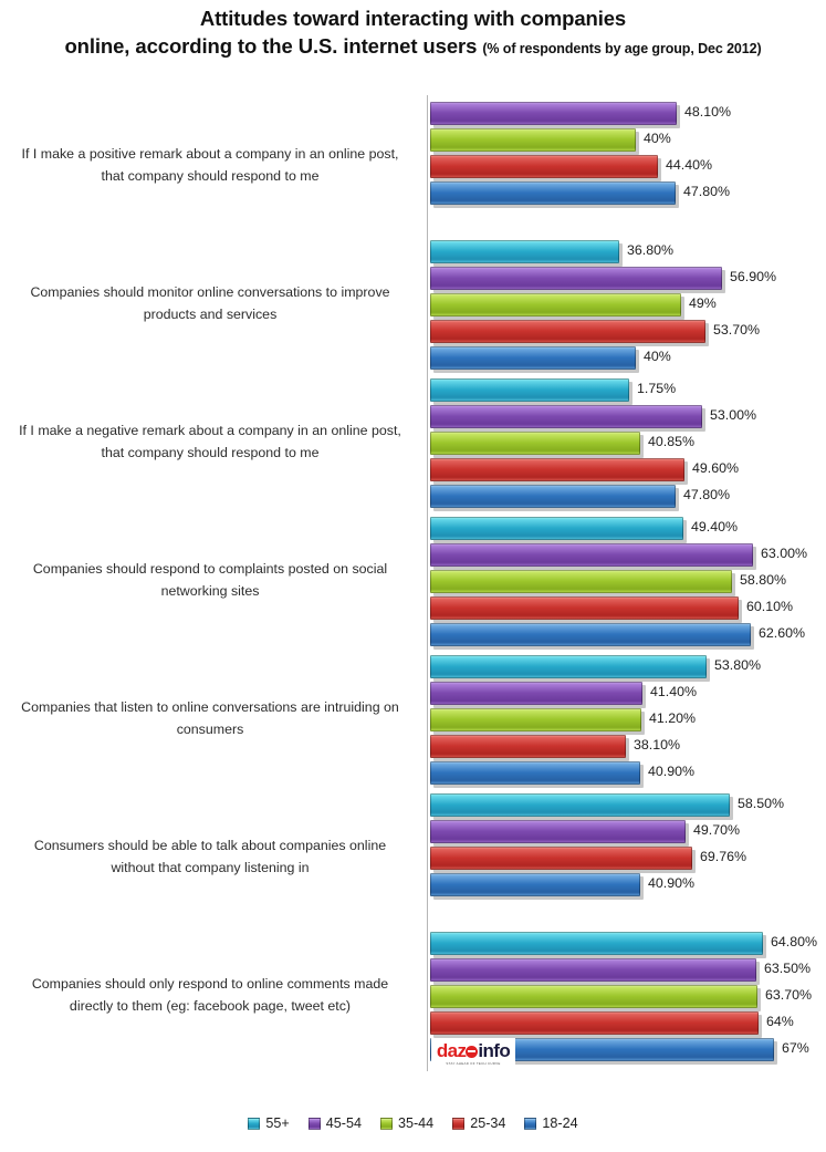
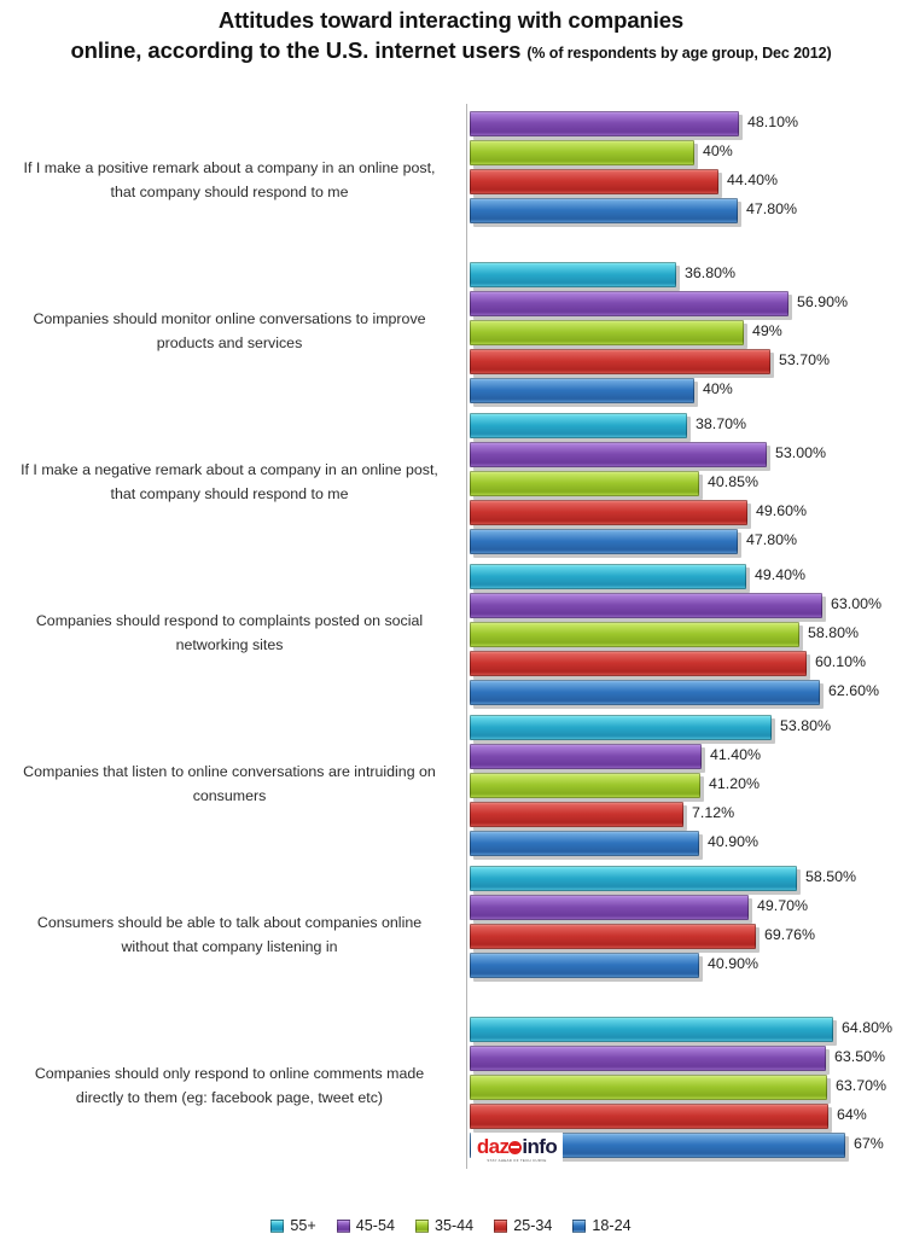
  Attitudes toward interacting with companies
  online, according to the U.S. internet users (% of respondents by age group, Dec 2012)
  If I make a positive remark about a company in an online post, that company should respond to me
  48.10%
  40%
  44.40%
  47.80%
  Companies should monitor online conversations to improve products and services
  36.80%
  56.90%
  49%
  53.70%
  40%
  If I make a negative remark about a company in an online post, that company should respond to me
- 1.75%
+ 38.70%
  53.00%
  40.85%
  49.60%
  47.80%
  Companies should respond to complaints posted on social networking sites
  49.40%
  63.00%
  58.80%
  60.10%
  62.60%
  Companies that listen to online conversations are intruiding on consumers
  53.80%
  41.40%
  41.20%
- 38.10%
+ 7.12%
  40.90%
  Consumers should be able to talk about companies online without that company listening in
  58.50%
  49.70%
  69.76%
  40.90%
  Companies should only respond to online comments made directly to them (eg: facebook page, tweet etc)
  64.80%
  63.50%
  63.70%
  64%
  67%
  daz
  info
  55+
  45-54
  35-44
  25-34
  18-24
